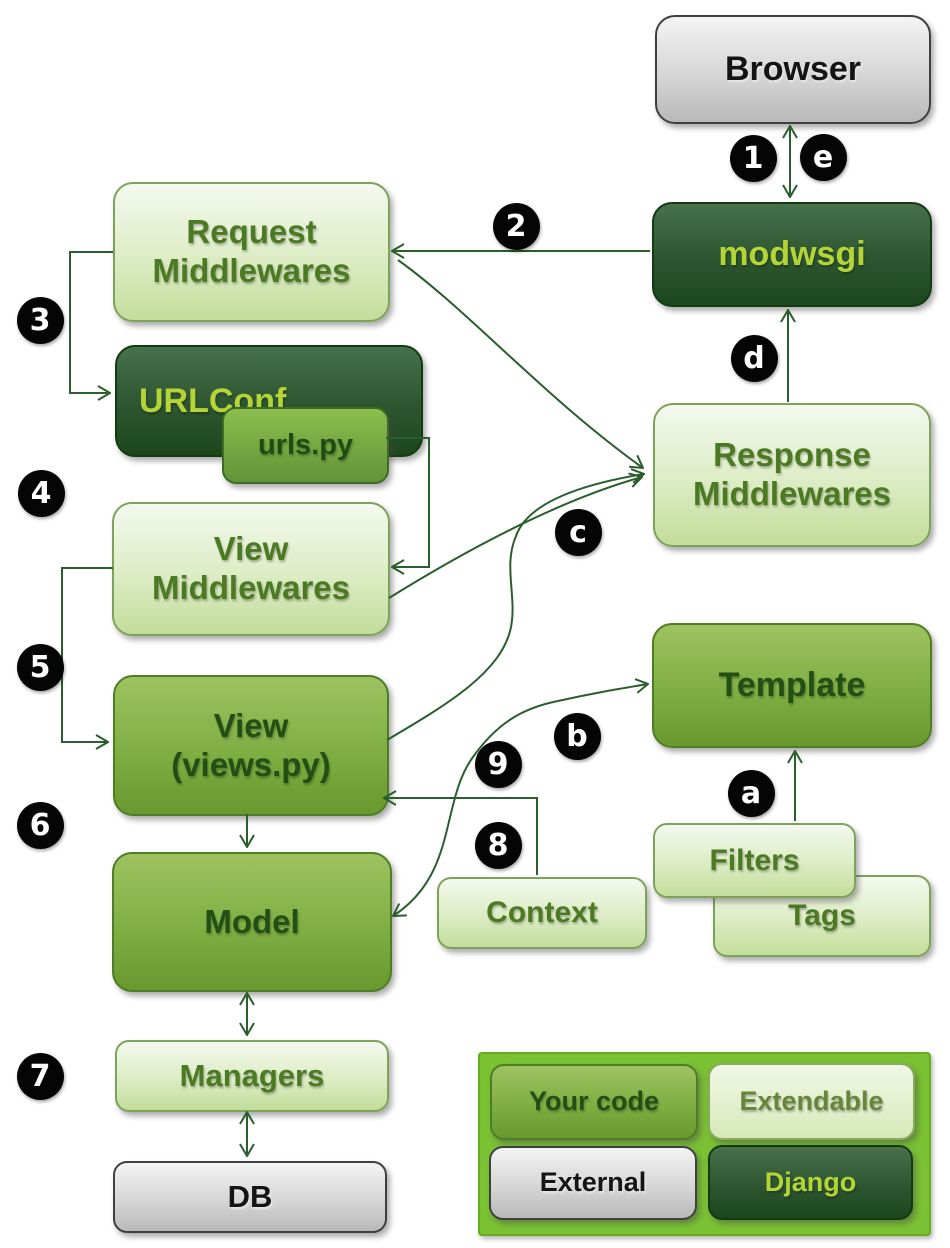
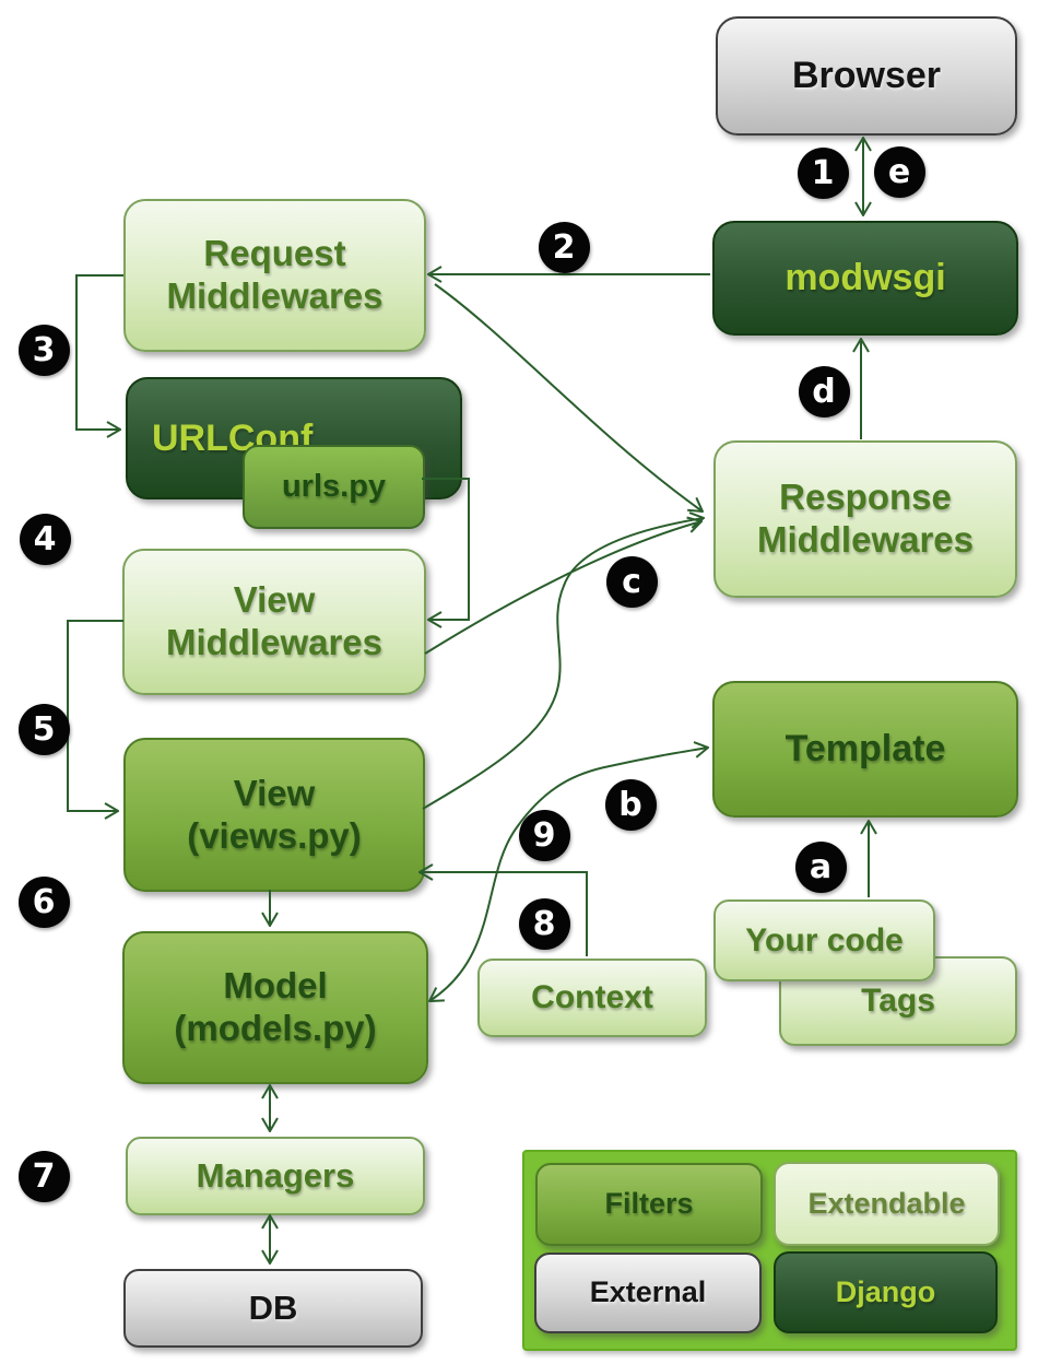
  Browser
  modwsgi
  Request
  Middlewares
  URLConf
  urls.py
  View
  Middlewares
  View
  (views.py)
  Model
+ (models.py)
  Managers
  DB
  Response
  Middlewares
  Template
  Tags
- Filters
+ Your code
  Context
- Your code
+ Filters
  Extendable
  External
  Django
  1
  e
  2
  3
  4
  5
  6
  7
  8
  9
  b
  c
  d
  a
